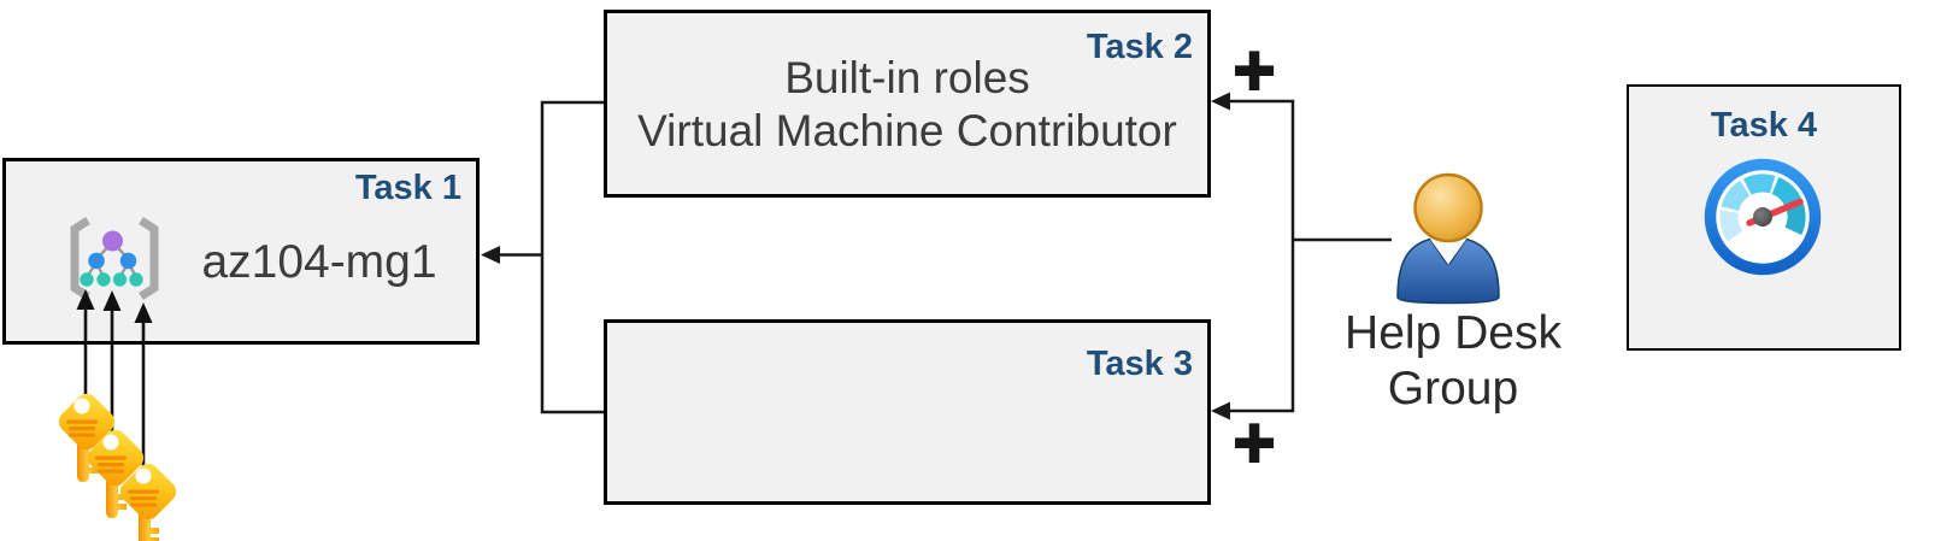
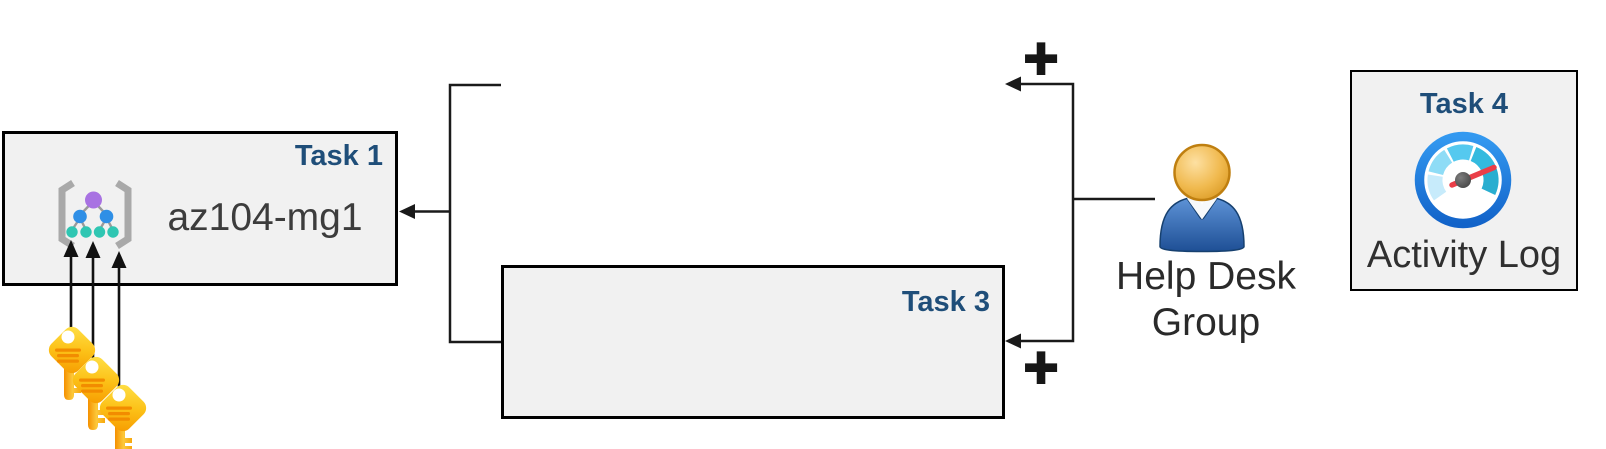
  Task 1
  az104-mg1
- Task 2
- Built-in roles
- Virtual Machine Contributor
  Task 3
  Task 4
+ Activity Log
  +
  +
  Help Desk
  Group
